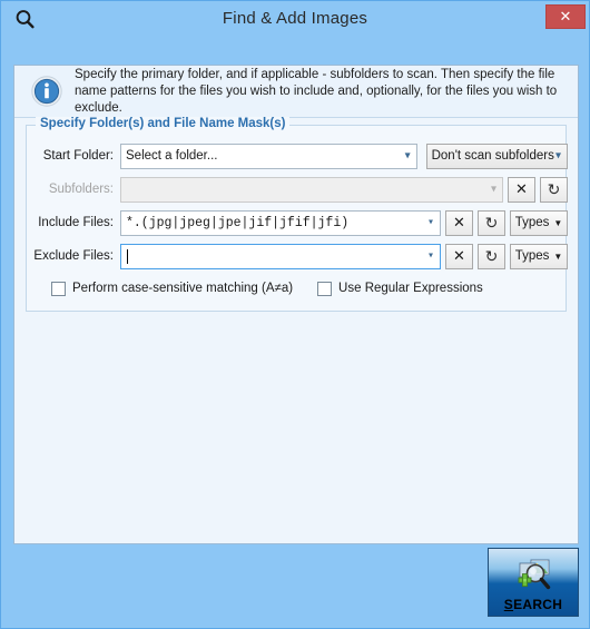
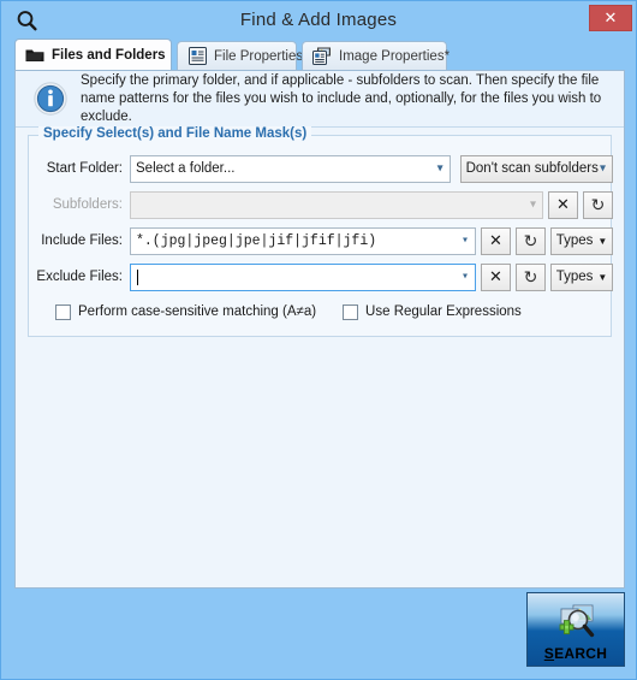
  Find & Add Images
  ✕
+ Files and Folders
+ File Properties
+ Image Properties*
  Specify the primary folder, and if applicable - subfolders to scan. Then specify the file name patterns for the files you wish to include and, optionally, for the files you wish to exclude.
- Specify Folder(s) and File Name Mask(s)
+ Specify Select(s) and File Name Mask(s)
  Start Folder:
  Select a folder...
  ▾
  Don't scan subfolders
  ▾
  Subfolders:
  ▾
  ✕
  ↻
  Include Files:
  *.(jpg|jpeg|jpe|jif|jfif|jfi)
  ▾
  ✕
  ↻
  Types
  ▼
  Exclude Files:
  ▾
  ✕
  ↻
  Types
  ▼
  Perform case-sensitive matching (A≠a)
  Use Regular Expressions
  SEARCH
